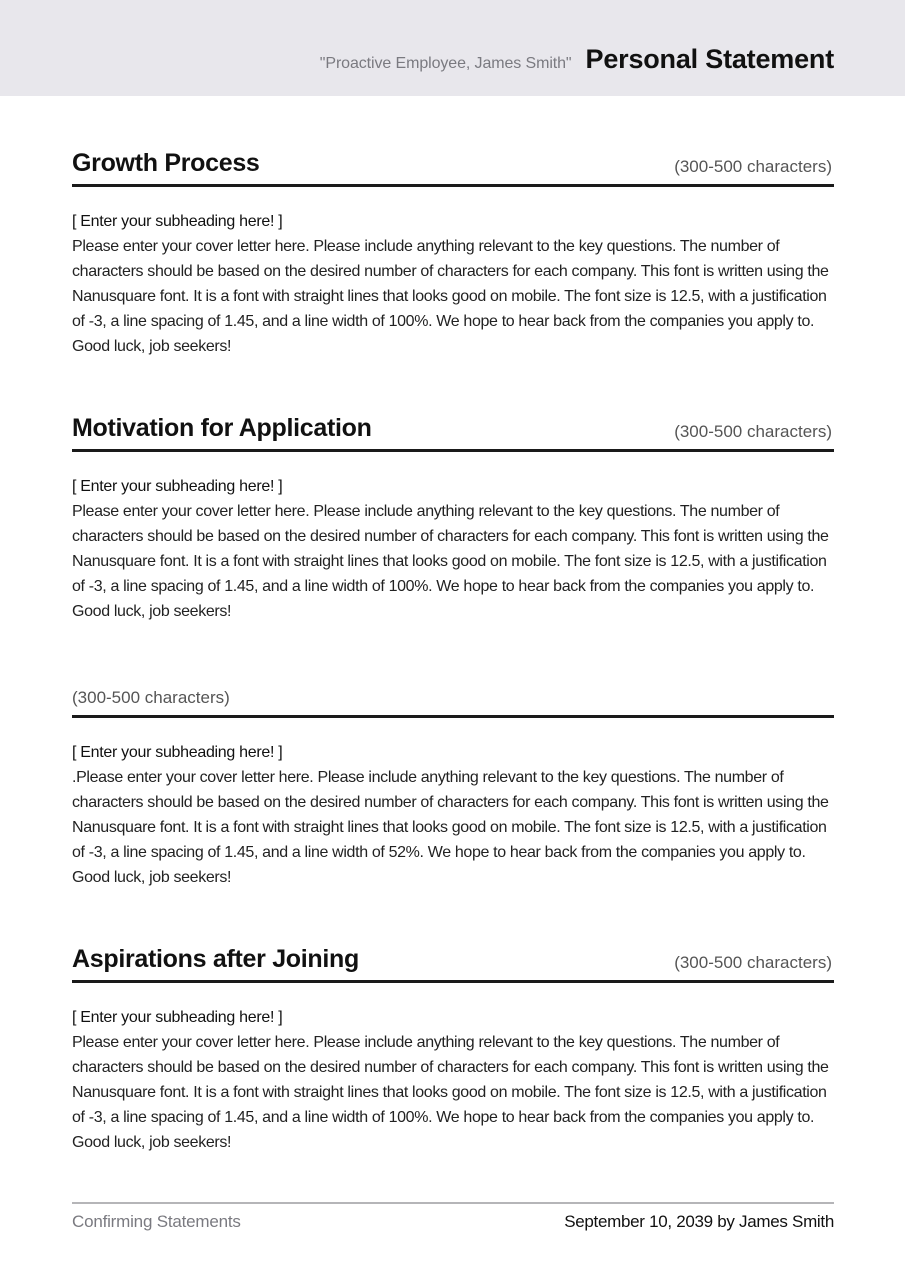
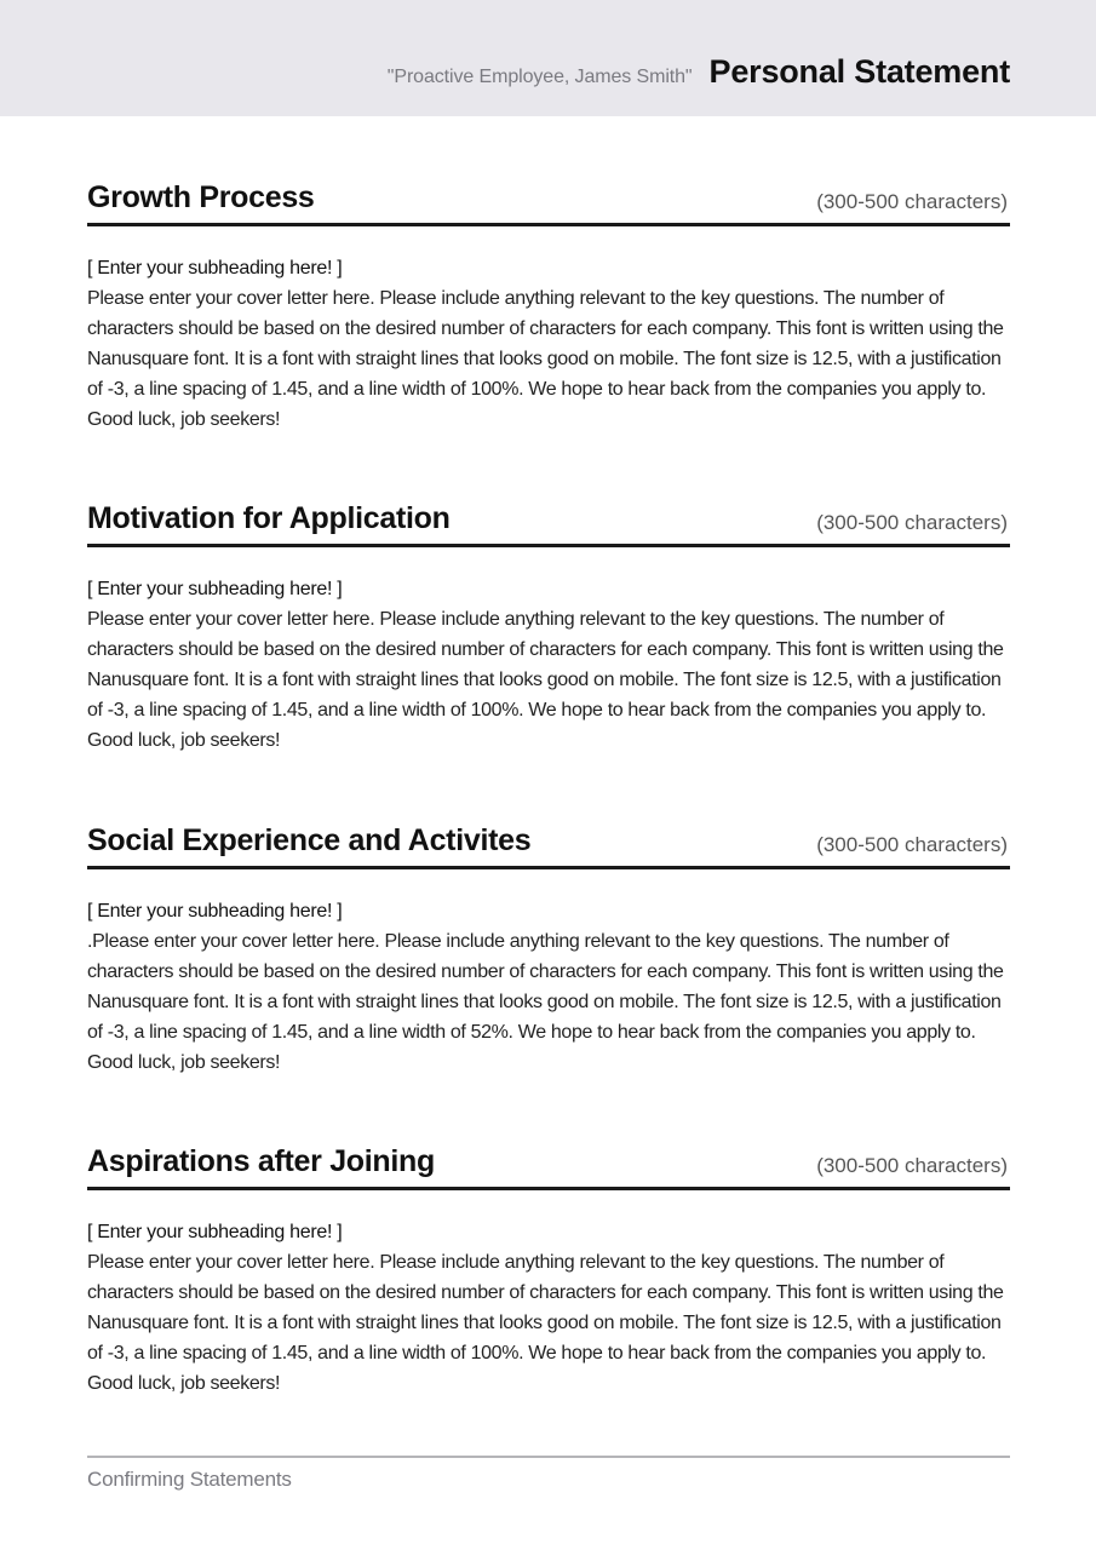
  "Proactive Employee, James Smith"
  Personal Statement
  Growth Process
  (300-500 characters)
  [ Enter your subheading here! ]
  Please enter your cover letter here. Please include anything relevant to the key questions. The number of characters should be based on the desired number of characters for each company. This font is written using the Nanusquare font. It is a font with straight lines that looks good on mobile. The font size is 12.5, with a justification of -3, a line spacing of 1.45, and a line width of 100%. We hope to hear back from the companies you apply to. Good luck, job seekers!
  Motivation for Application
  (300-500 characters)
  [ Enter your subheading here! ]
  Please enter your cover letter here. Please include anything relevant to the key questions. The number of characters should be based on the desired number of characters for each company. This font is written using the Nanusquare font. It is a font with straight lines that looks good on mobile. The font size is 12.5, with a justification of -3, a line spacing of 1.45, and a line width of 100%. We hope to hear back from the companies you apply to. Good luck, job seekers!
+ Social Experience and Activites
  (300-500 characters)
  [ Enter your subheading here! ]
  .Please enter your cover letter here. Please include anything relevant to the key questions. The number of characters should be based on the desired number of characters for each company. This font is written using the Nanusquare font. It is a font with straight lines that looks good on mobile. The font size is 12.5, with a justification of -3, a line spacing of 1.45, and a line width of 52%. We hope to hear back from the companies you apply to. Good luck, job seekers!
  Aspirations after Joining
  (300-500 characters)
  [ Enter your subheading here! ]
  Please enter your cover letter here. Please include anything relevant to the key questions. The number of characters should be based on the desired number of characters for each company. This font is written using the Nanusquare font. It is a font with straight lines that looks good on mobile. The font size is 12.5, with a justification of -3, a line spacing of 1.45, and a line width of 100%. We hope to hear back from the companies you apply to. Good luck, job seekers!
  Confirming Statements
- September 10, 2039 by James Smith
